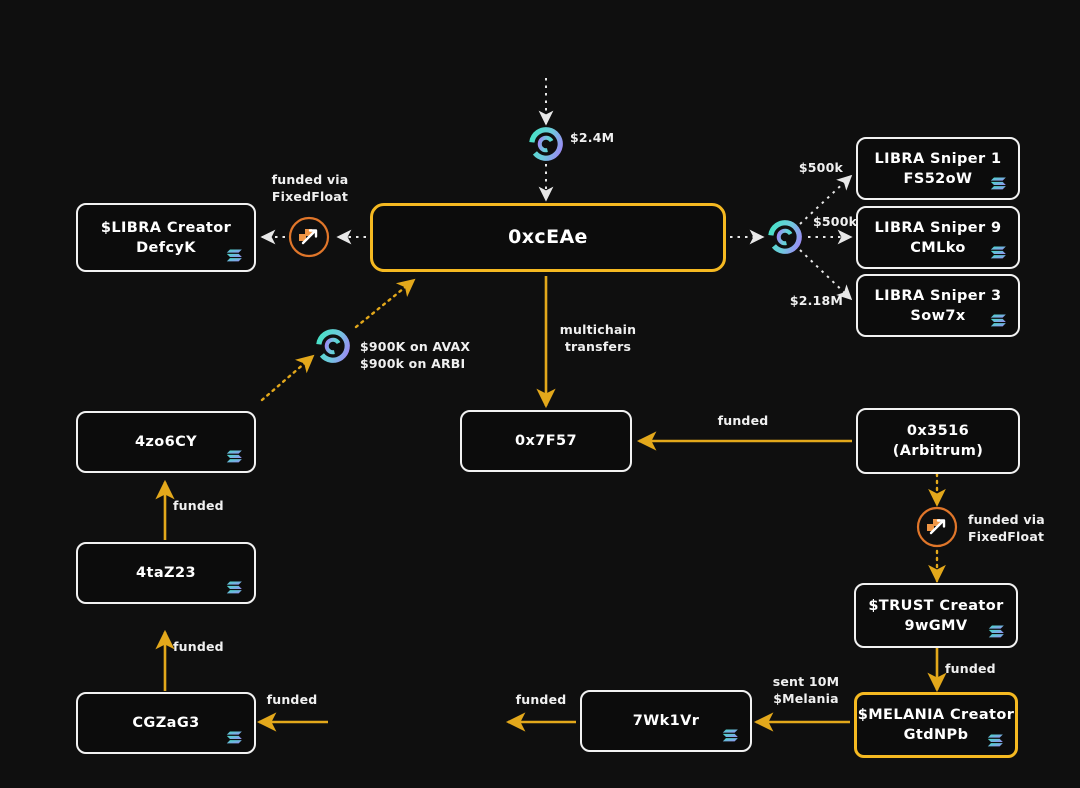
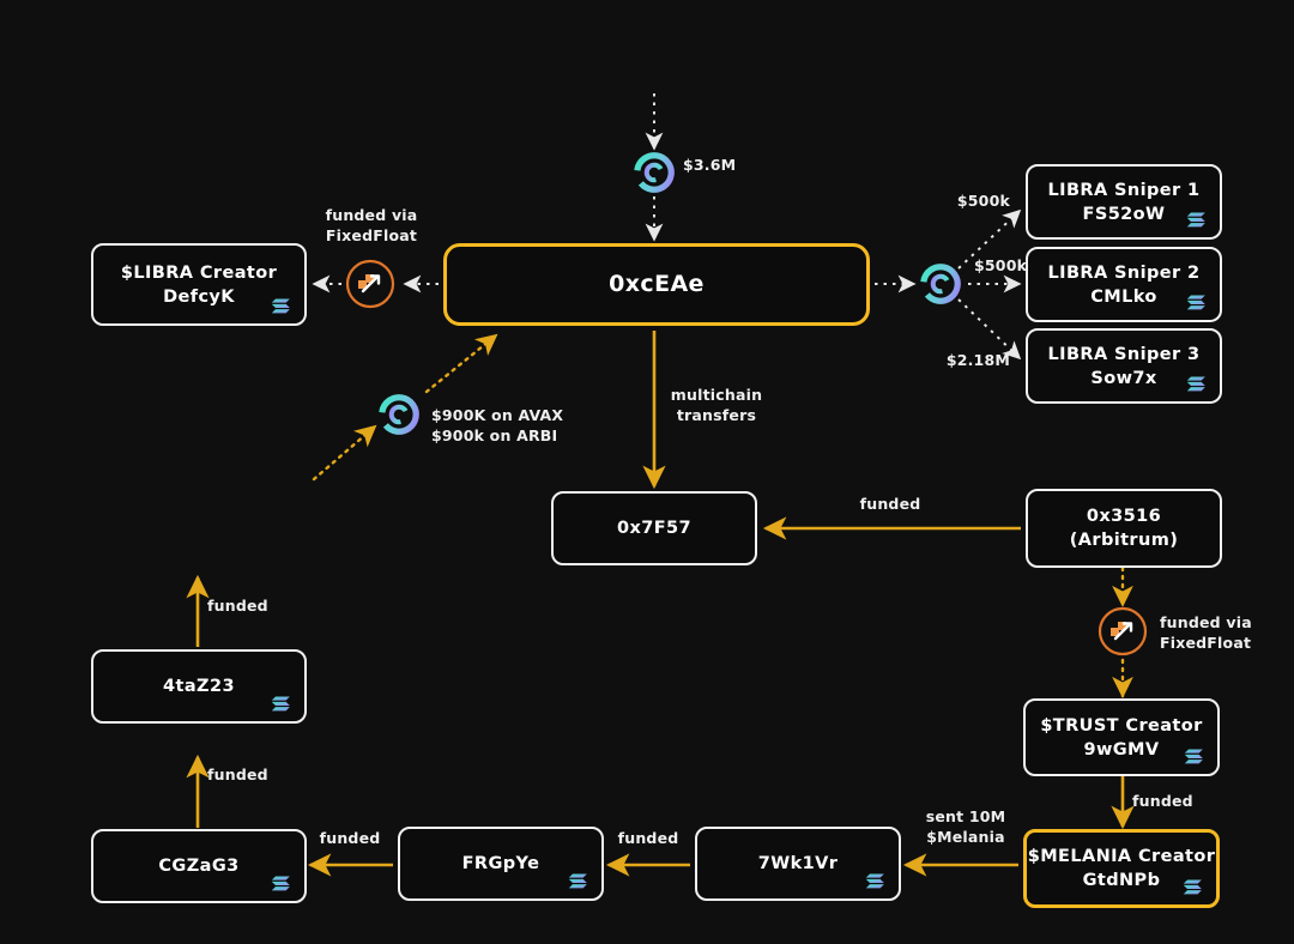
  0xcEAe
  $LIBRA Creator
  DefcyK
  LIBRA Sniper 1
  FS52oW
- LIBRA Sniper 9
+ LIBRA Sniper 2
  CMLko
  LIBRA Sniper 3
  Sow7x
  0x7F57
  0x3516
  (Arbitrum)
- 4zo6CY
  4taZ23
  CGZaG3
+ FRGpYe
  7Wk1Vr
  $TRUST Creator
  9wGMV
  $MELANIA Creator
  GtdNPb
- $2.4M
+ $3.6M
  funded via
  FixedFloat
  $500k
  $500k
  $2.18M
  multichain
  transfers
  $900K on AVAX
  $900k on ARBI
  funded
  funded
  funded
  funded
  funded
  funded via
  FixedFloat
  funded
  sent 10M
  $Melania
